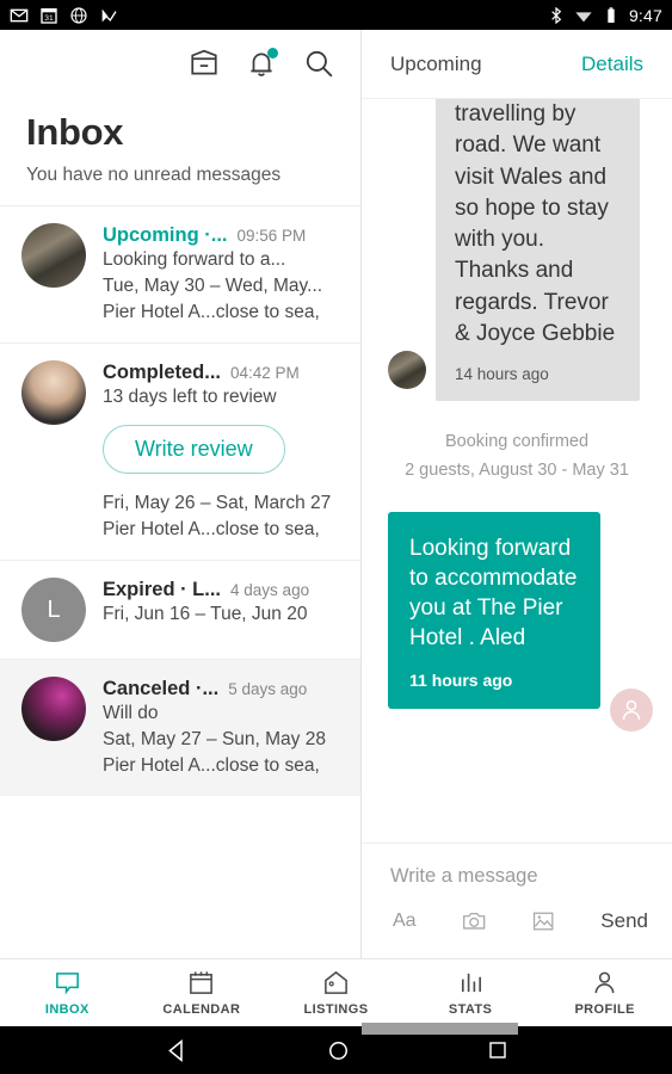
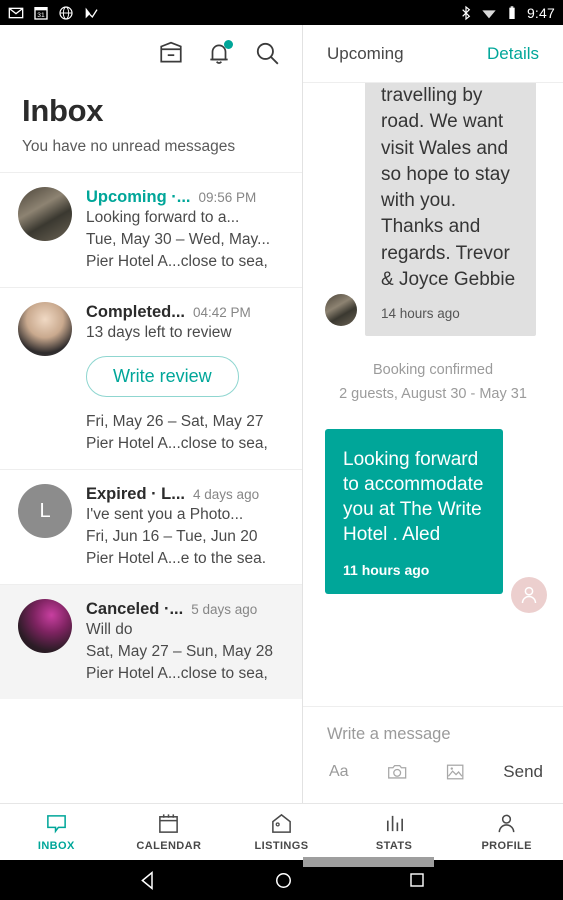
  9:47
  Inbox
  You have no unread messages
  Upcoming ·...
  09:56 PM
  Looking forward to a...
  Tue, May 30 – Wed, May...
  Pier Hotel A...close to sea,
  Completed...
  04:42 PM
  13 days left to review
  Write review
- Fri, May 26 – Sat, March 27
+ Fri, May 26 – Sat, May 27
  Pier Hotel A...close to sea,
  L
  Expired · L...
  4 days ago
+ I've sent you a Photo...
  Fri, Jun 16 – Tue, Jun 20
+ Pier Hotel A...e to the sea.
  Canceled ·...
  5 days ago
  Will do
  Sat, May 27 – Sun, May 28
  Pier Hotel A...close to sea,
  Upcoming
  Details
  travelling by road. We want visit Wales and so hope to stay with you. Thanks and regards. Trevor & Joyce Gebbie
  14 hours ago
  Booking confirmed
  2 guests, August 30 - May 31
- Looking forward to accommodate you at The Pier Hotel . Aled
+ Looking forward to accommodate you at The Write Hotel . Aled
  11 hours ago
  Write a message
  Aa
  Send
  INBOX
  CALENDAR
  LISTINGS
  STATS
  PROFILE
